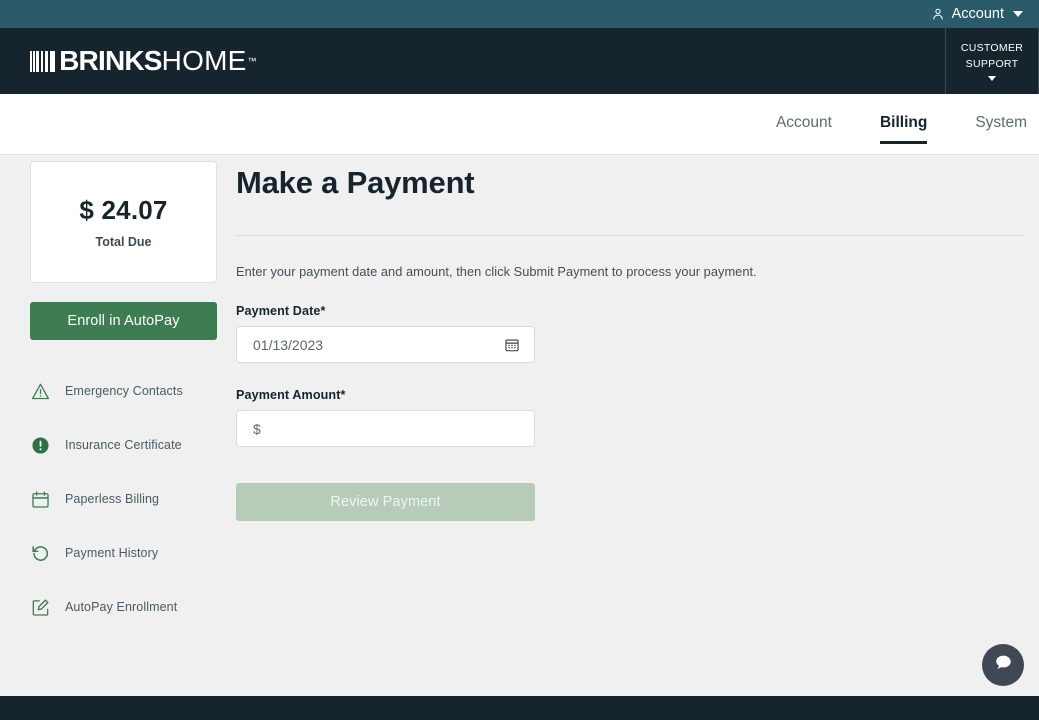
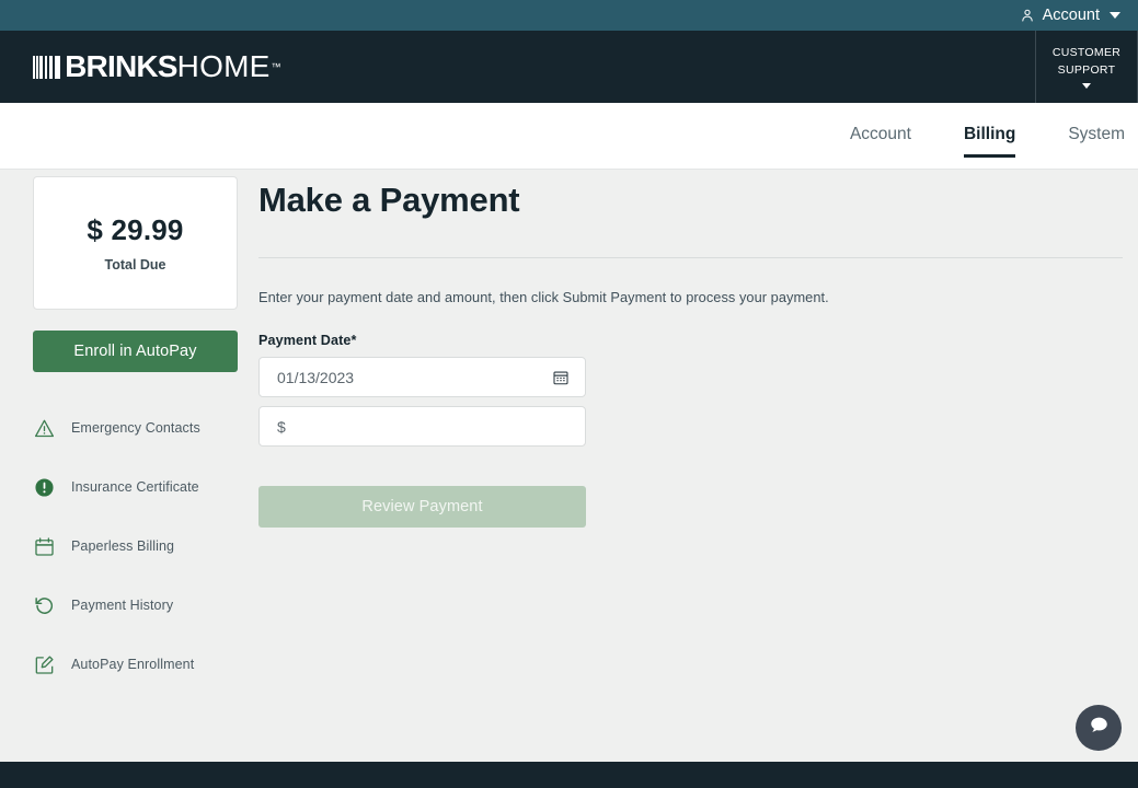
  Account
  BRINKS
  HOME
  ™
  CUSTOMER
  SUPPORT
  Account
  Billing
  System
- $ 24.07
+ $ 29.99
  Total Due
  Enroll in AutoPay
  Emergency Contacts
  Insurance Certificate
  Paperless Billing
  Payment History
  AutoPay Enrollment
  Make a Payment
  Enter your payment date and amount, then click Submit Payment to process your payment.
  Payment Date*
  01/13/2023
- Payment Amount*
  $
  Review Payment
